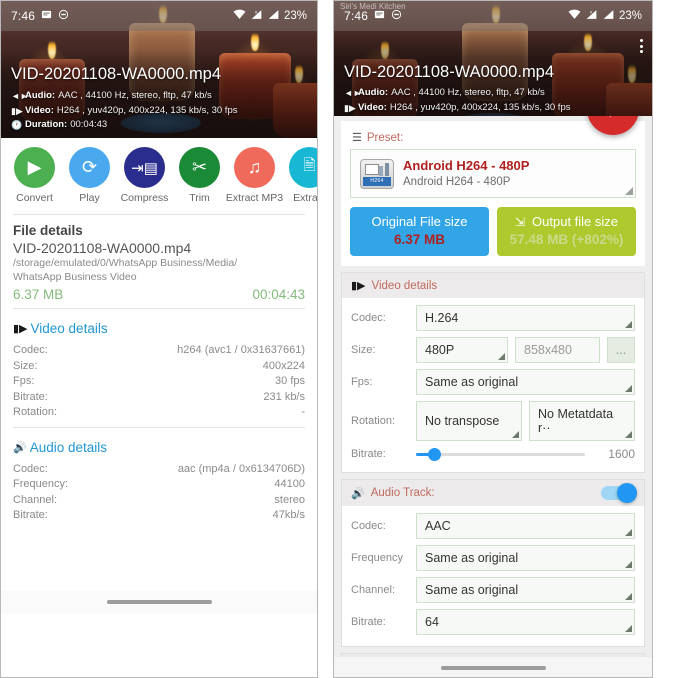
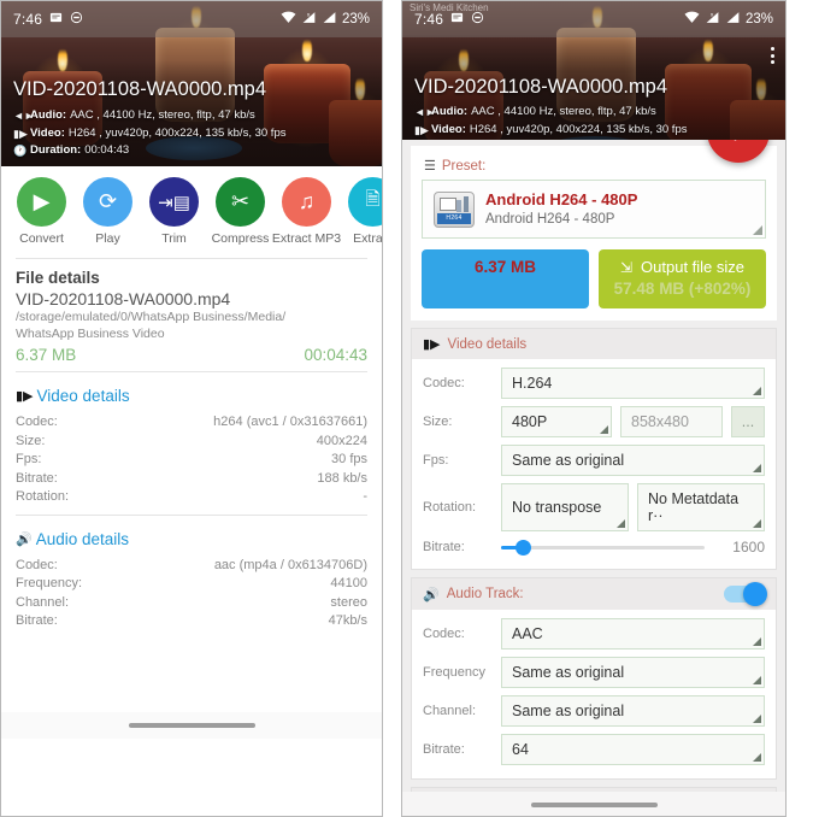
  7:46
  23%
  VID-20201108-WA0000.mp4
  Audio:
  AAC , 44100 Hz, stereo, fltp, 47 kb/s
  ▮▶
  Video:
  H264 , yuv420p, 400x224, 135 kb/s, 30 fps
  🕐
  Duration:
  00:04:43
  ▶
  Convert
  ⟳
  Play
  ⇥▤
- Compress
+ Trim
  ✂
- Trim
+ Compress
  ♫
  Extract MP3
  🗎
  Extra
  File details
  VID-20201108-WA0000.mp4
  /storage/emulated/0/WhatsApp Business/Media/
  WhatsApp Business Video
  6.37 MB
  00:04:43
  ▮▶
  Video details
  Codec:
  h264 (avc1 / 0x31637661)
  Size:
  400x224
  Fps:
  30 fps
  Bitrate:
- 231 kb/s
+ 188 kb/s
  Rotation:
  -
  🔊
  Audio details
  Codec:
  aac (mp4a / 0x6134706D)
  Frequency:
  44100
  Channel:
  stereo
  Bitrate:
  47kb/s
  Siri's Medi Kitchen
  7:46
  23%
  VID-20201108-WA0000.mp4
  Audio:
  AAC , 44100 Hz, stereo, fltp, 47 kb/s
  ▮▶
  Video:
  H264 , yuv420p, 400x224, 135 kb/s, 30 fps
  ☰
  Preset:
  Android H264 - 480P
  Android H264 - 480P
- Original File size
  6.37 MB
  ⇲
  Output file size
  57.48 MB (+802%)
  ▮▶
  Video details
  Codec:
  H.264
  Size:
  480P
  858x480
  ...
  Fps:
  Same as original
  Rotation:
  No transpose
  No Metatdata r··
  Bitrate:
  1600
  🔊
  Audio Track:
  Codec:
  AAC
  Frequency
  Same as original
  Channel:
  Same as original
  Bitrate:
  64
